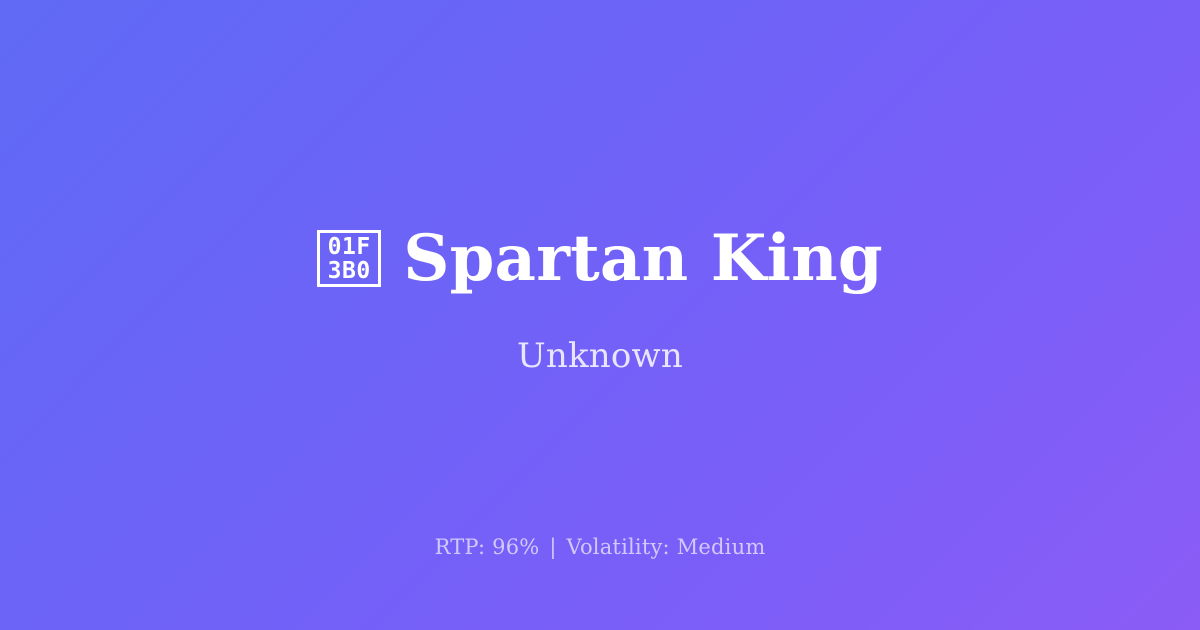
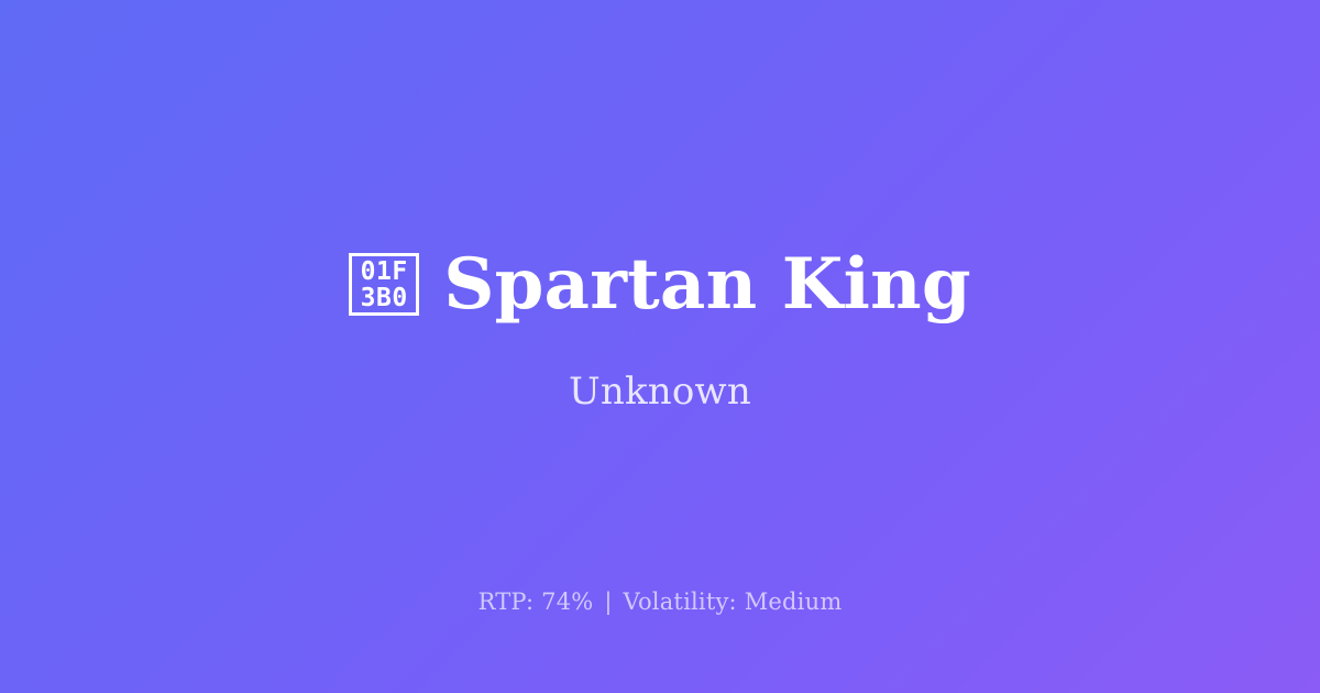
  01F
  3B0
  Spartan King
  Unknown
- RTP: 96% | Volatility: Medium
+ RTP: 74% | Volatility: Medium
